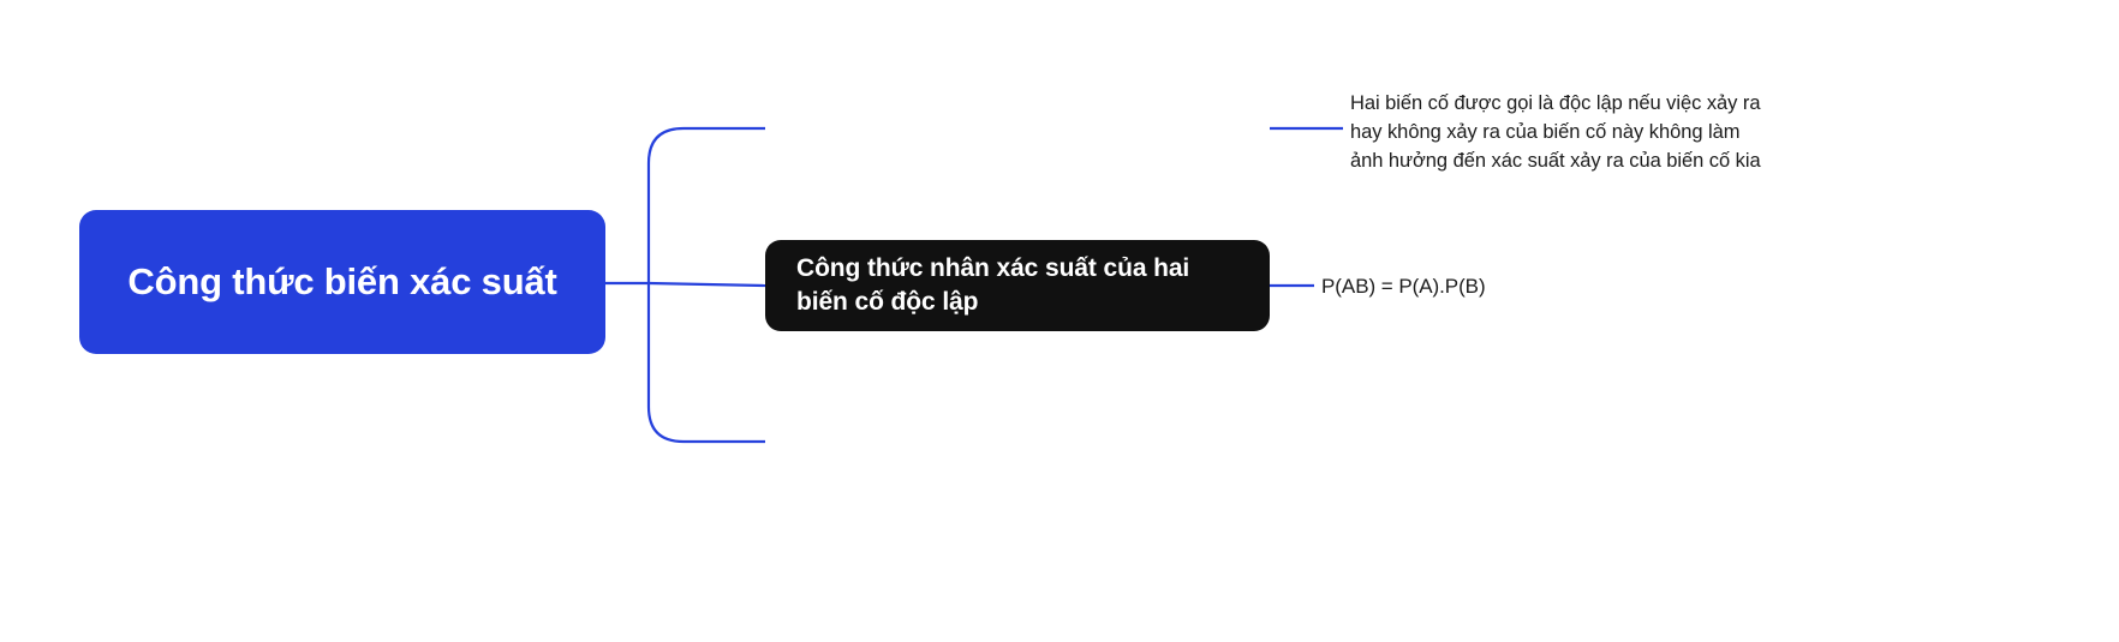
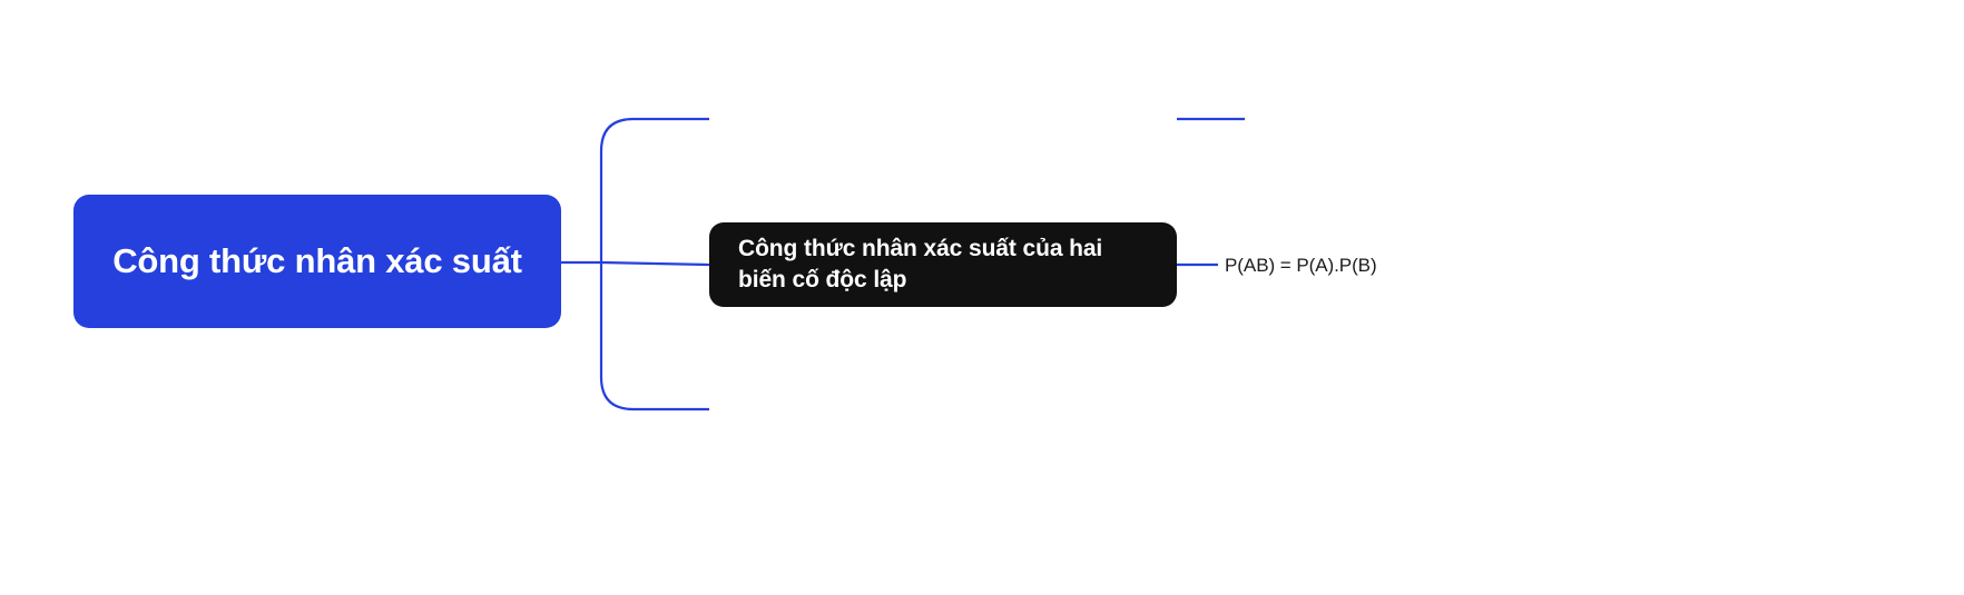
- Công thức biến xác suất
+ Công thức nhân xác suất
  Công thức nhân xác suất của hai
  biến cố độc lập
- Hai biến cố được gọi là độc lập nếu việc xảy ra
- hay không xảy ra của biến cố này không làm
- ảnh hưởng đến xác suất xảy ra của biến cố kia
  P(AB) = P(A).P(B)
